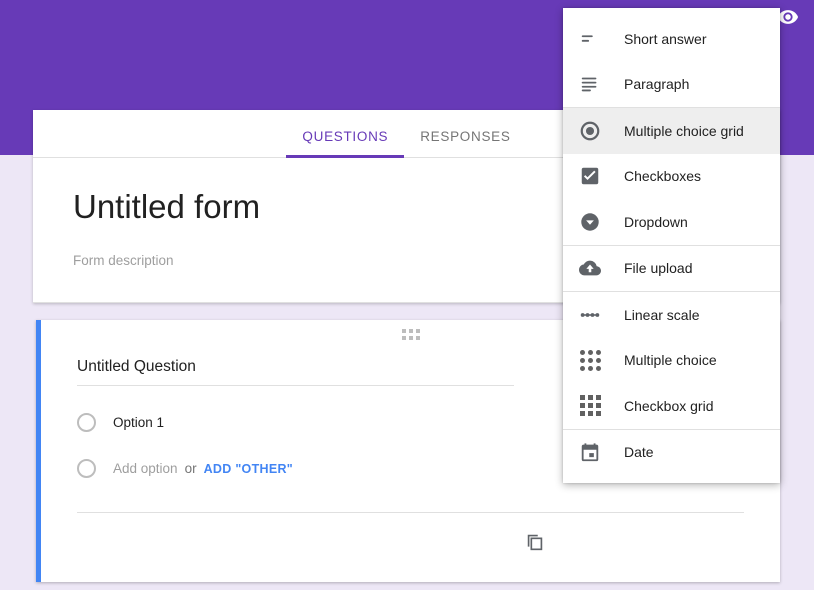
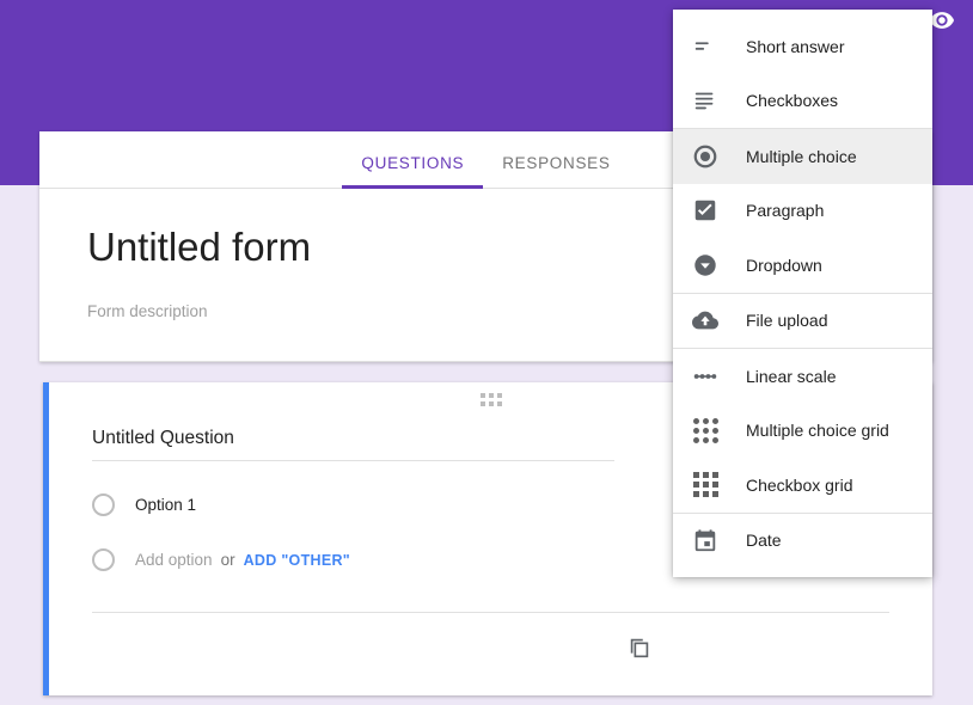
  QUESTIONS
  RESPONSES
  Untitled form
  Form description
  Untitled Question
  Option 1
  Add option
  or
  ADD "OTHER"
  Short answer
- Paragraph
+ Checkboxes
- Multiple choice grid
+ Multiple choice
- Checkboxes
+ Paragraph
  Dropdown
  File upload
  Linear scale
- Multiple choice
+ Multiple choice grid
  Checkbox grid
  Date
